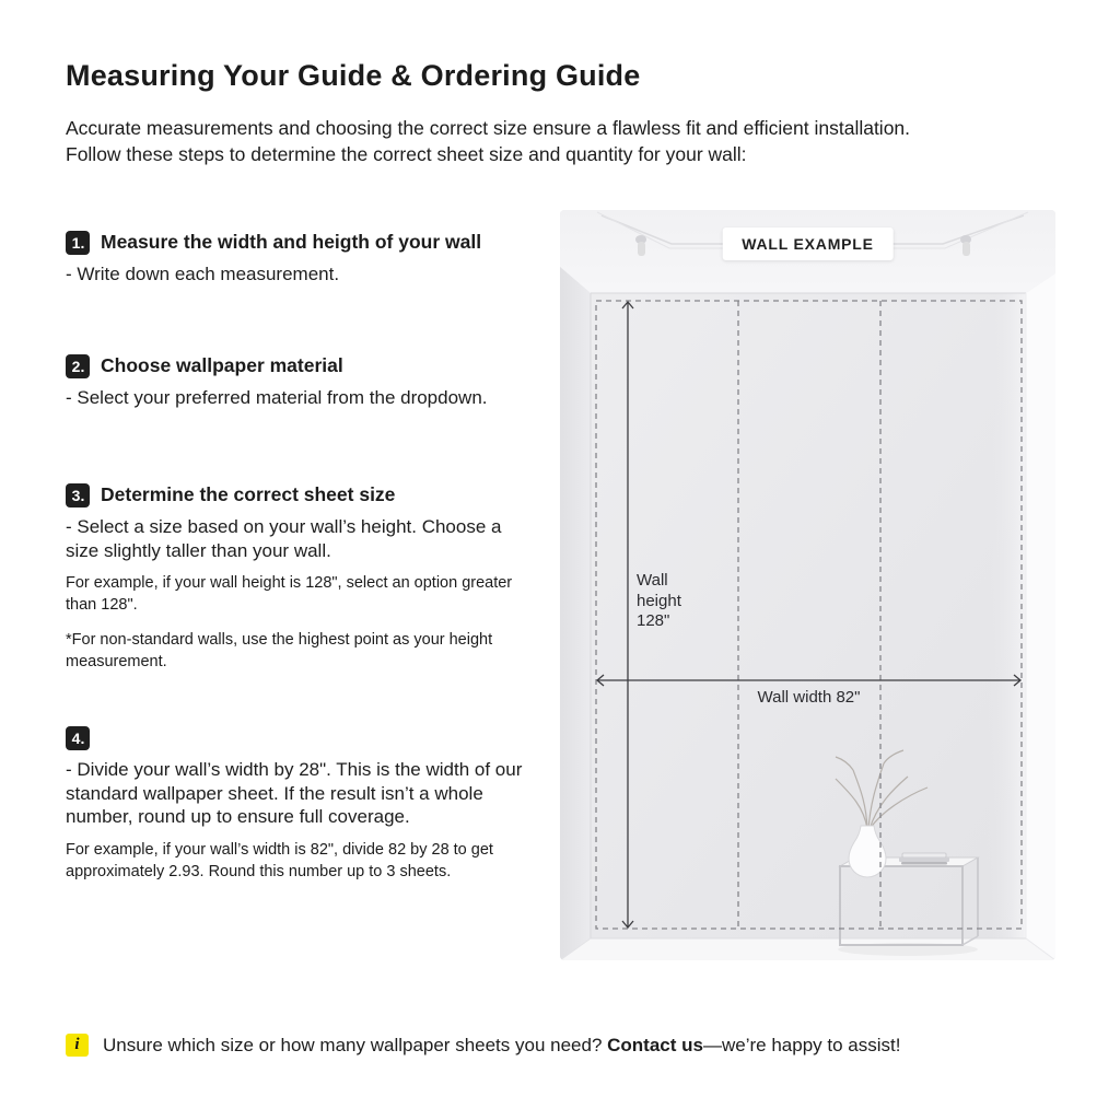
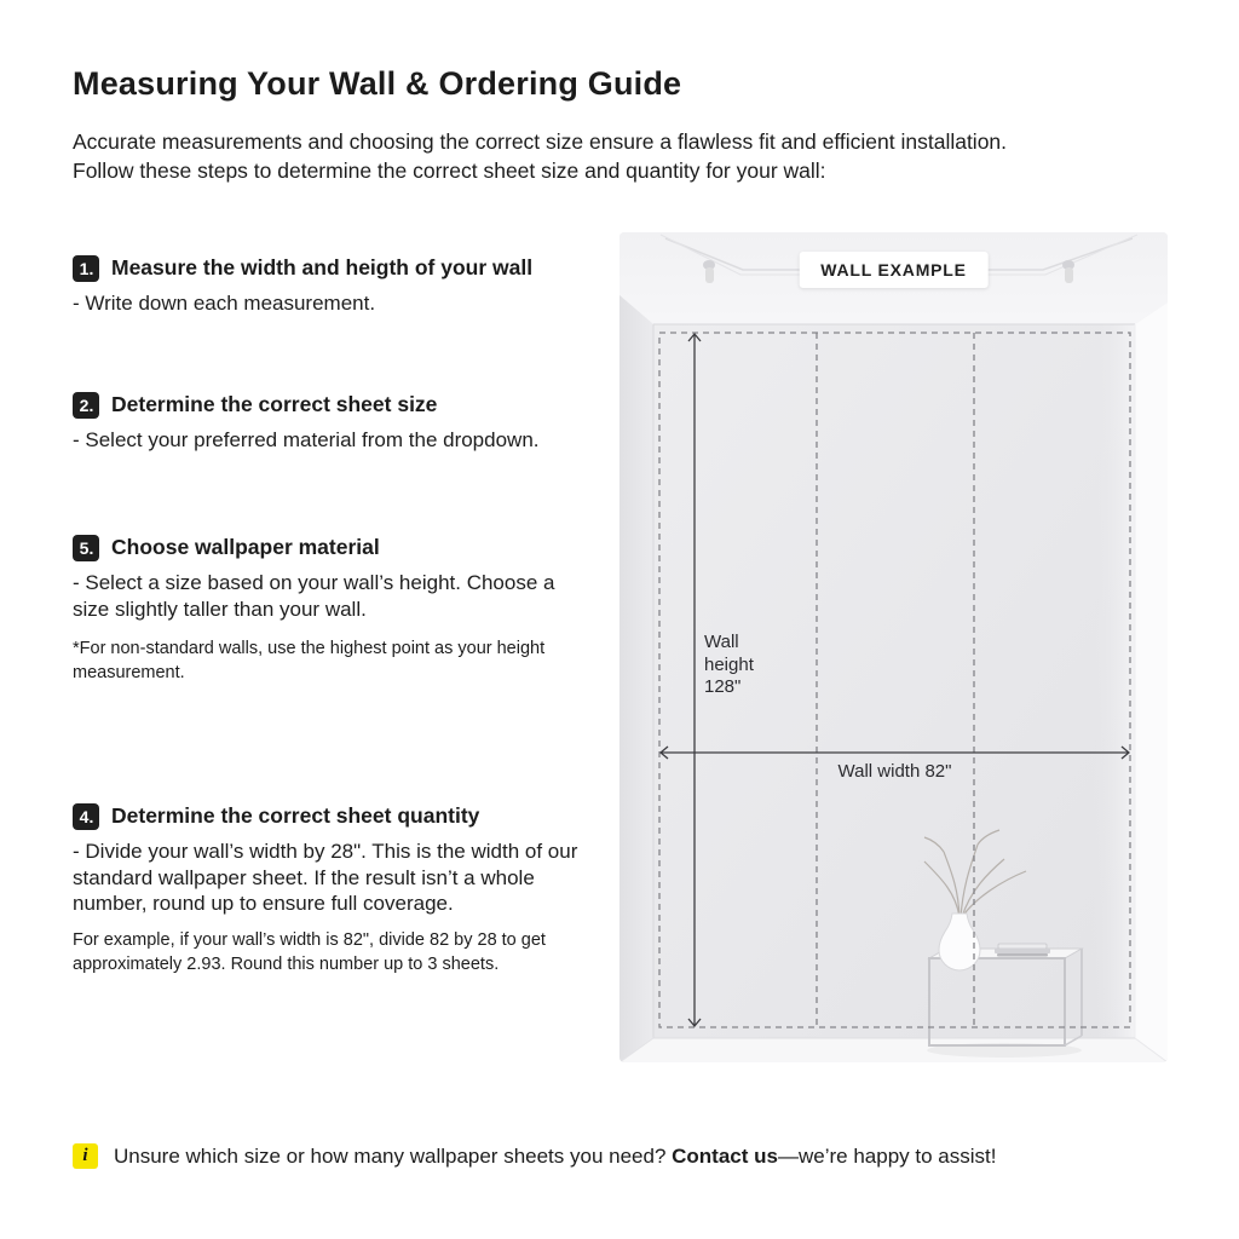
- Measuring Your Guide & Ordering Guide
+ Measuring Your Wall & Ordering Guide
  Accurate measurements and choosing the correct size ensure a flawless fit and efficient installation.
  Follow these steps to determine the correct sheet size and quantity for your wall:
  1.
  Measure the width and heigth of your wall
  - Write down each measurement.
  2.
- Choose wallpaper material
+ Determine the correct sheet size
  - Select your preferred material from the dropdown.
- 3.
+ 5.
- Determine the correct sheet size
+ Choose wallpaper material
  - Select a size based on your wall’s height. Choose a
  size slightly taller than your wall.
- For example, if your wall height is 128", select an option greater
- than 128".
  *For non-standard walls, use the highest point as your height
  measurement.
  4.
+ Determine the correct sheet quantity
  - Divide your wall’s width by 28". This is the width of our
  standard wallpaper sheet. If the result isn’t a whole
  number, round up to ensure full coverage.
  For example, if your wall’s width is 82", divide 82 by 28 to get
  approximately 2.93. Round this number up to 3 sheets.
  WALL EXAMPLE
  Wall
  height
  128"
  Wall width 82"
  i
  Unsure which size or how many wallpaper sheets you need? Contact us—we’re happy to assist!
